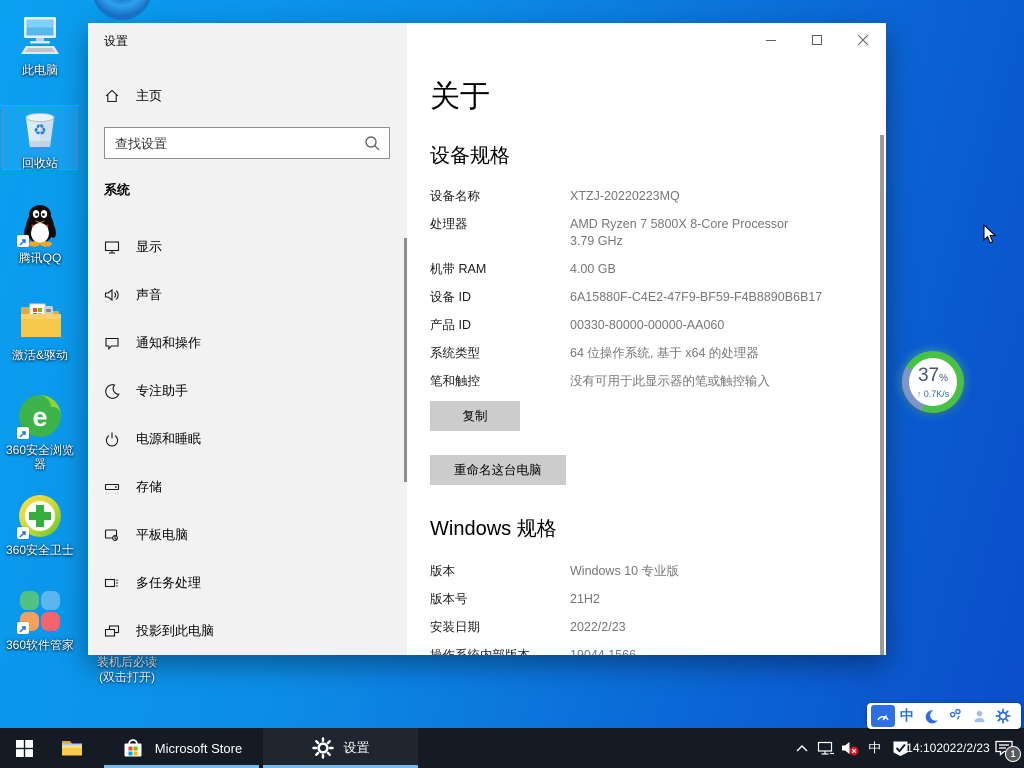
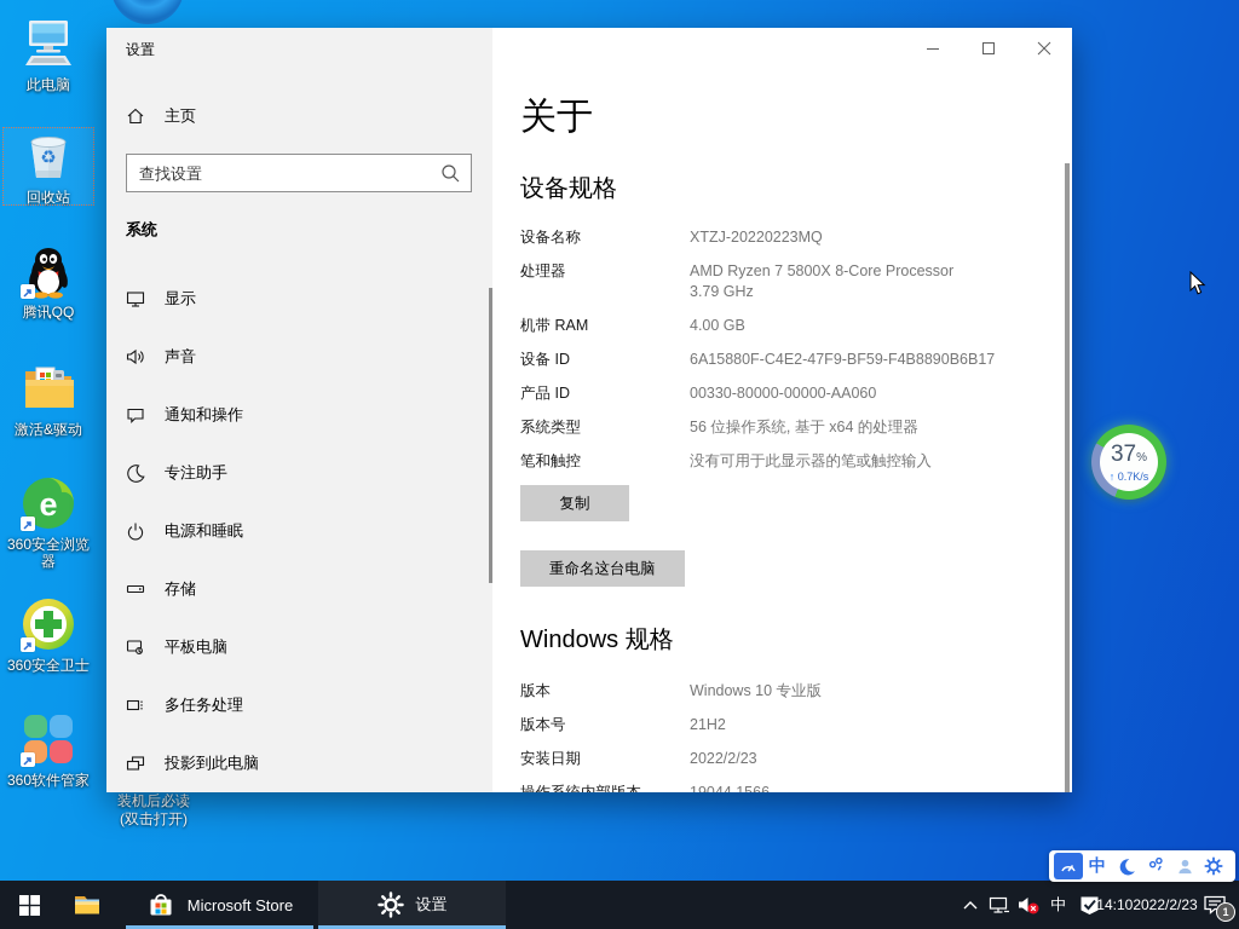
  此电脑
  ♻
  回收站
  腾讯QQ
  激活&驱动
  e
  360安全浏览器
  360安全卫士
  360软件管家
  装机后必读(双击打开)
  设置
  主页
  查找设置
  系统
  显示
  声音
  通知和操作
  专注助手
  电源和睡眠
  存储
  平板电脑
  多任务处理
  投影到此电脑
  关于
  设备规格
  设备名称
  XTZJ-20220223MQ
  处理器
  AMD Ryzen 7 5800X 8-Core Processor
  3.79 GHz
  机带 RAM
  4.00 GB
  设备 ID
  6A15880F-C4E2-47F9-BF59-F4B8890B6B17
  产品 ID
  00330-80000-00000-AA060
  系统类型
- 64 位操作系统, 基于 x64 的处理器
+ 56 位操作系统, 基于 x64 的处理器
  笔和触控
  没有可用于此显示器的笔或触控输入
  复制
  重命名这台电脑
  Windows 规格
  版本
  Windows 10 专业版
  版本号
  21H2
  安装日期
  2022/2/23
  37%
  ↑ 0.7K/s
  中
  Microsoft Store
  设置
  中
  14:10
  2022/2/23
  1
